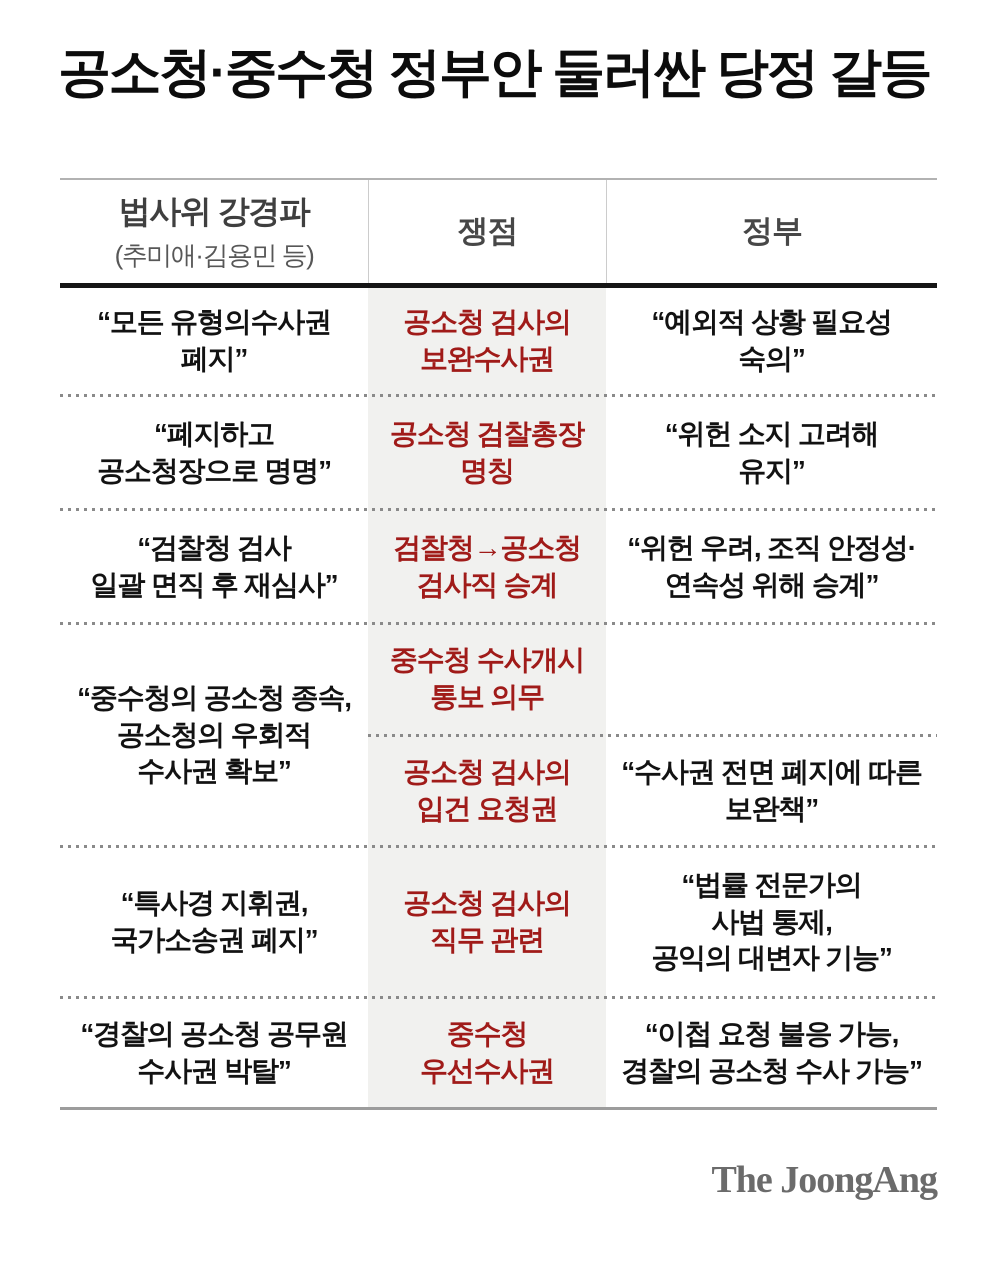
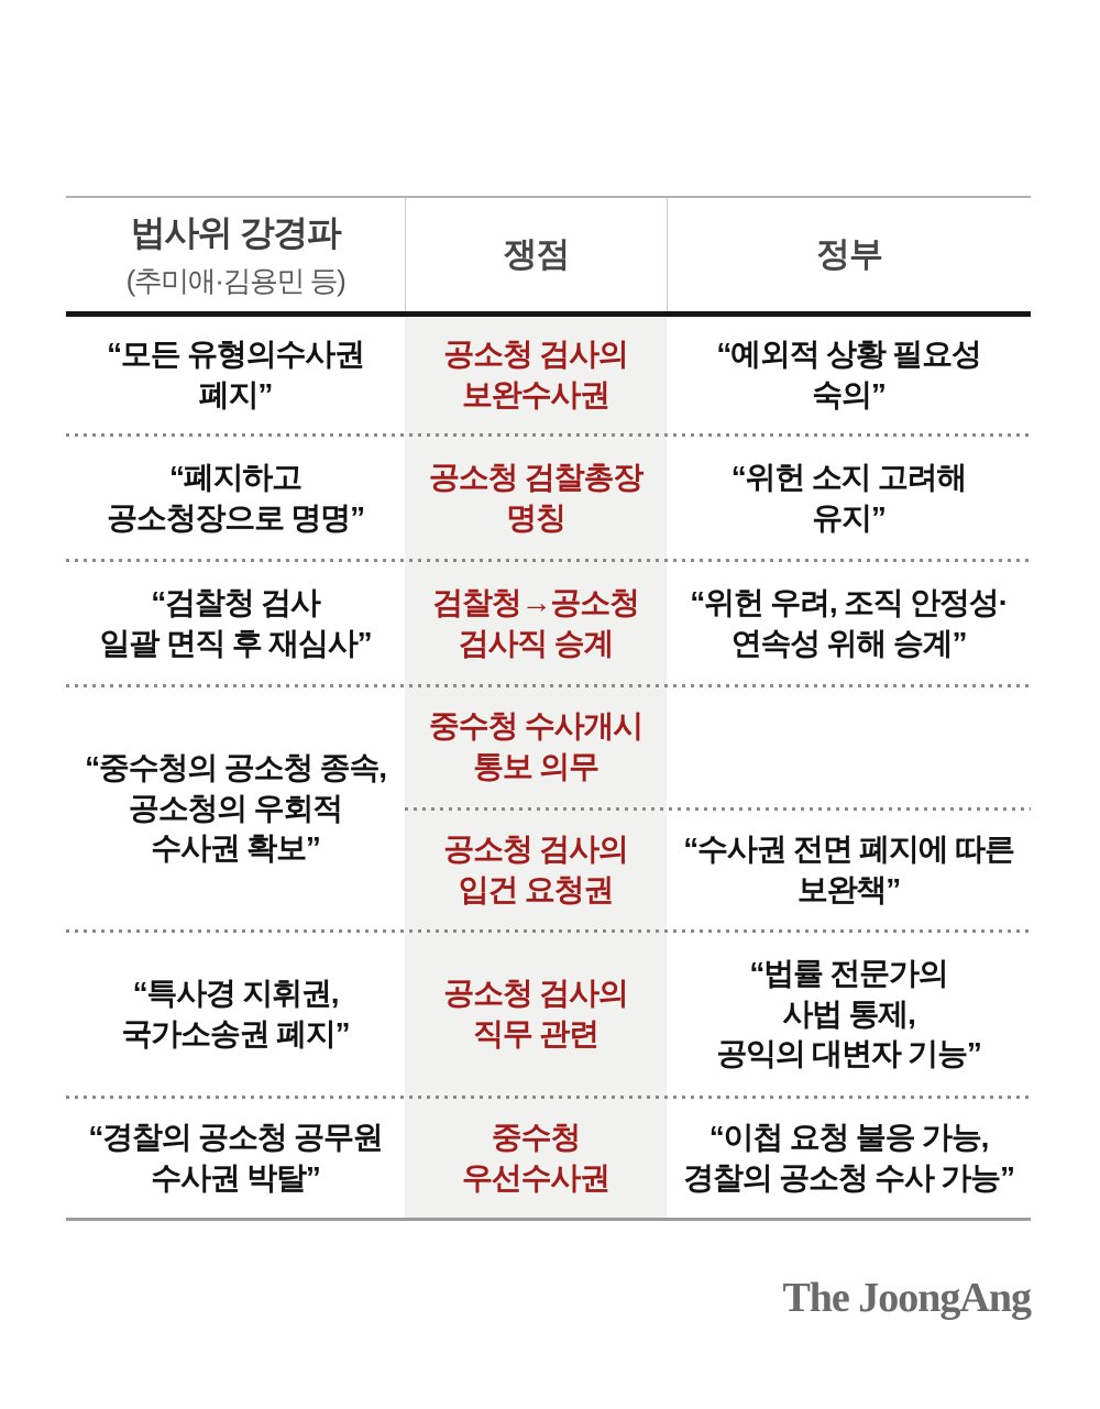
- 공소청·중수청 정부안 둘러싼 당정 갈등
  법사위 강경파
  (추미애·김용민 등)
  쟁점
  정부
  “모든 유형의수사권
  폐지”
  공소청 검사의
  보완수사권
  “예외적 상황 필요성
  숙의”
  “폐지하고
  공소청장으로 명명”
  공소청 검찰총장
  명칭
  “위헌 소지 고려해
  유지”
  “검찰청 검사
  일괄 면직 후 재심사”
  검찰청→공소청
  검사직 승계
  “위헌 우려, 조직 안정성·
  연속성 위해 승계”
  “중수청의 공소청 종속,
  공소청의 우회적
  수사권 확보”
  중수청 수사개시
  통보 의무
  공소청 검사의
  입건 요청권
  “수사권 전면 폐지에 따른
  보완책”
  “특사경 지휘권,
  국가소송권 폐지”
  공소청 검사의
  직무 관련
  “법률 전문가의
  사법 통제,
  공익의 대변자 기능”
  “경찰의 공소청 공무원
  수사권 박탈”
  중수청
  우선수사권
  “이첩 요청 불응 가능,
  경찰의 공소청 수사 가능”
  The JoongAng
